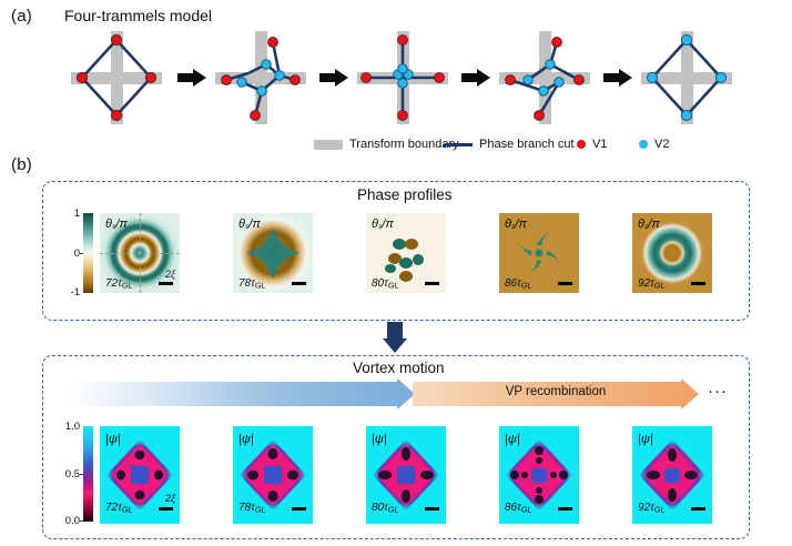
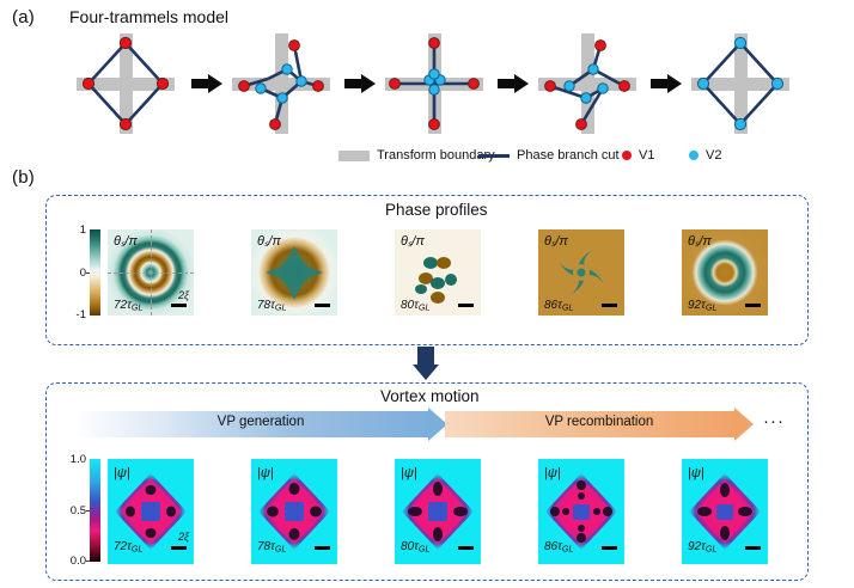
  (a)
  Four-trammels model
  Transform bound
  Phase branch cut
  V1
  V2
  (b)
  Phase profiles
  1
  0
  -1
  θₛ/π
  72τGL
  2ξ
  θₛ/π
  78τGL
  θₛ/π
  80τGL
  θₛ/π
  86τGL
  θₛ/π
  92τGL
  Vortex motion
+ VP generation
  VP recombination
  ···
  1.0
  0.5
  0.0
  |ψ|
  72τGL
  2ξ
  |ψ|
  78τGL
  |ψ|
  80τGL
  |ψ|
  86τGL
  |ψ|
  92τGL
